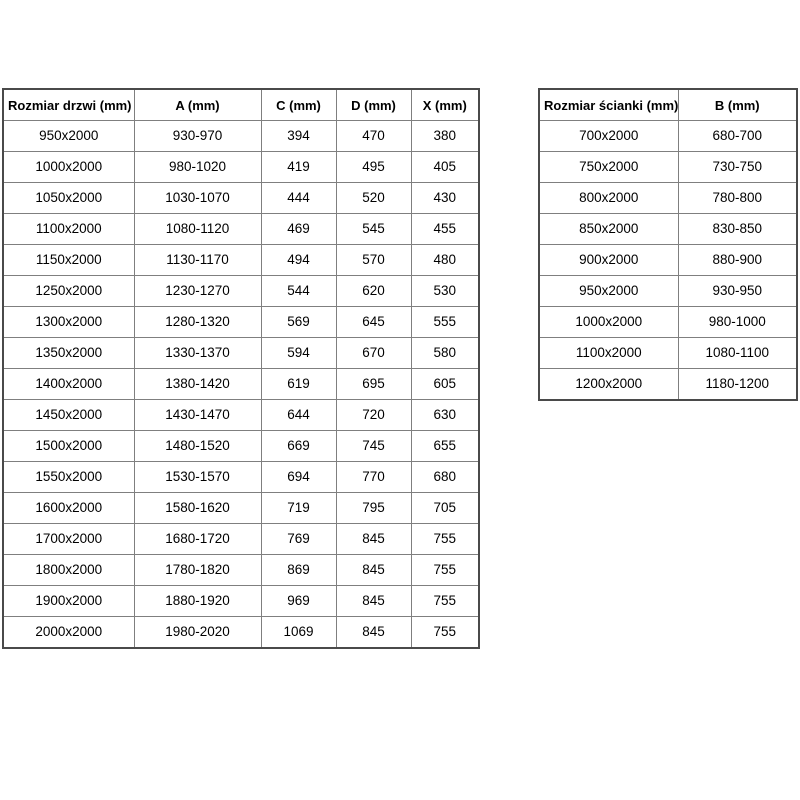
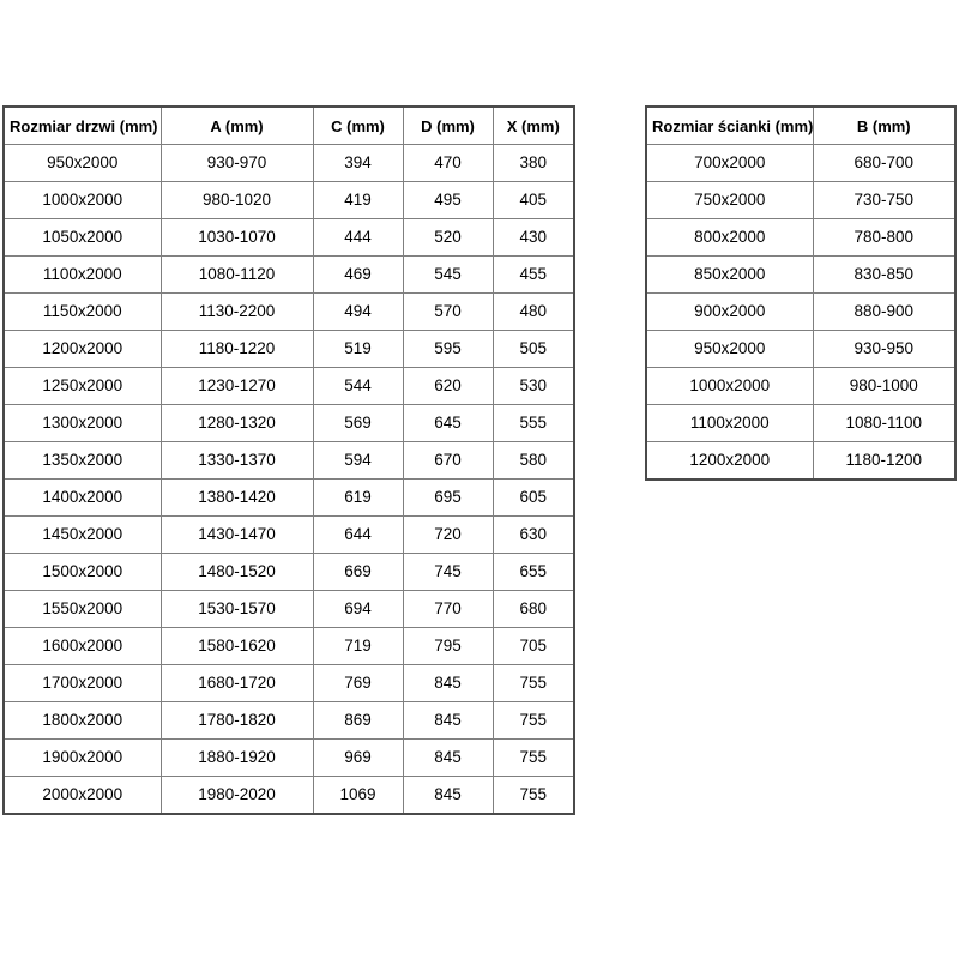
  Rozmiar drzwi (mm)	A (mm)	C (mm)	D (mm)	X (mm)
  950x2000	930-970	394	470	380
  1000x2000	980-1020	419	495	405
  1050x2000	1030-1070	444	520	430
  1100x2000	1080-1120	469	545	455
- 1150x2000	1130-1170	494	570	480
+ 1150x2000	1130-2200	494	570	480
+ 1200x2000	1180-1220	519	595	505
  1250x2000	1230-1270	544	620	530
  1300x2000	1280-1320	569	645	555
  1350x2000	1330-1370	594	670	580
  1400x2000	1380-1420	619	695	605
  1450x2000	1430-1470	644	720	630
  1500x2000	1480-1520	669	745	655
  1550x2000	1530-1570	694	770	680
  1600x2000	1580-1620	719	795	705
  1700x2000	1680-1720	769	845	755
  1800x2000	1780-1820	869	845	755
  1900x2000	1880-1920	969	845	755
  2000x2000	1980-2020	1069	845	755
  Rozmiar ścianki (mm)	B (mm)
  700x2000	680-700
  750x2000	730-750
  800x2000	780-800
  850x2000	830-850
  900x2000	880-900
  950x2000	930-950
  1000x2000	980-1000
  1100x2000	1080-1100
  1200x2000	1180-1200
